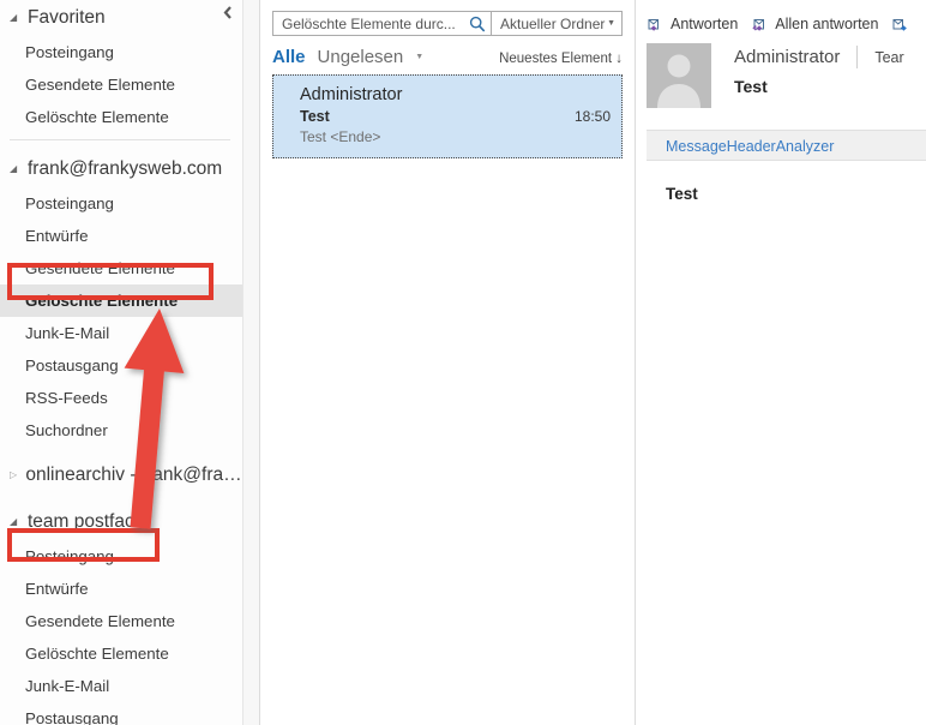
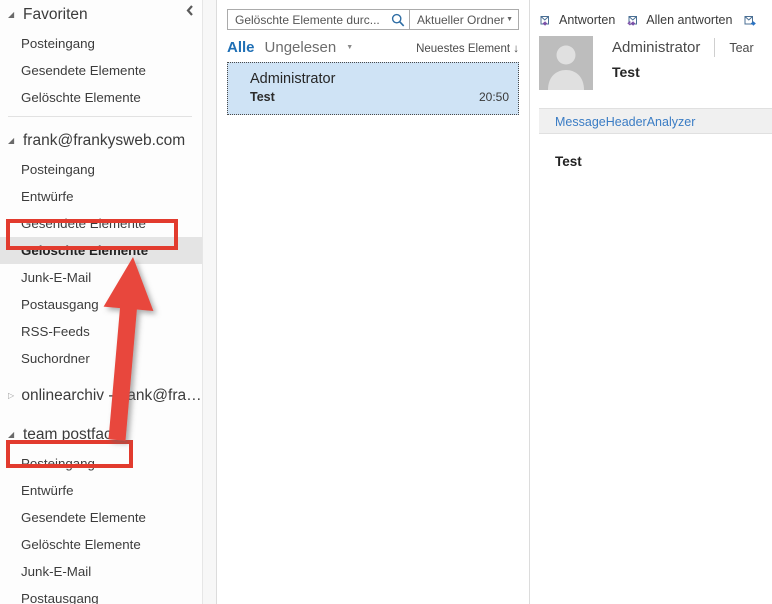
  ◢
  Favoriten
  Posteingang
  Gesendete Elemente
  Gelöschte Elemente
  ◢
  frank@frankysweb.com
  Posteingang
  Entwürfe
  Gesendete Elemente
  Gelöschte Elemente
  Junk-E-Mail
  Postausgang
  RSS-Feeds
  Suchordner
  ▷
  onlinearchiv -ank@frank
  ◢
  team postfac
  Posteingang
  Entwürfe
  Gesendete Elemente
  Gelöschte Elemente
  Junk-E-Mail
  Postausgang
  Gelöschte Elemente durc...
  Aktueller Ordner
  Alle
  Ungelesen
  Neuestes Element ↓
  Administrator
  Test
- 18:50
+ 20:50
- Test <Ende>
  Antworten
  Allen antworten
  Administrator
  Tear
  Test
  MessageHeaderAnalyzer
  Test
